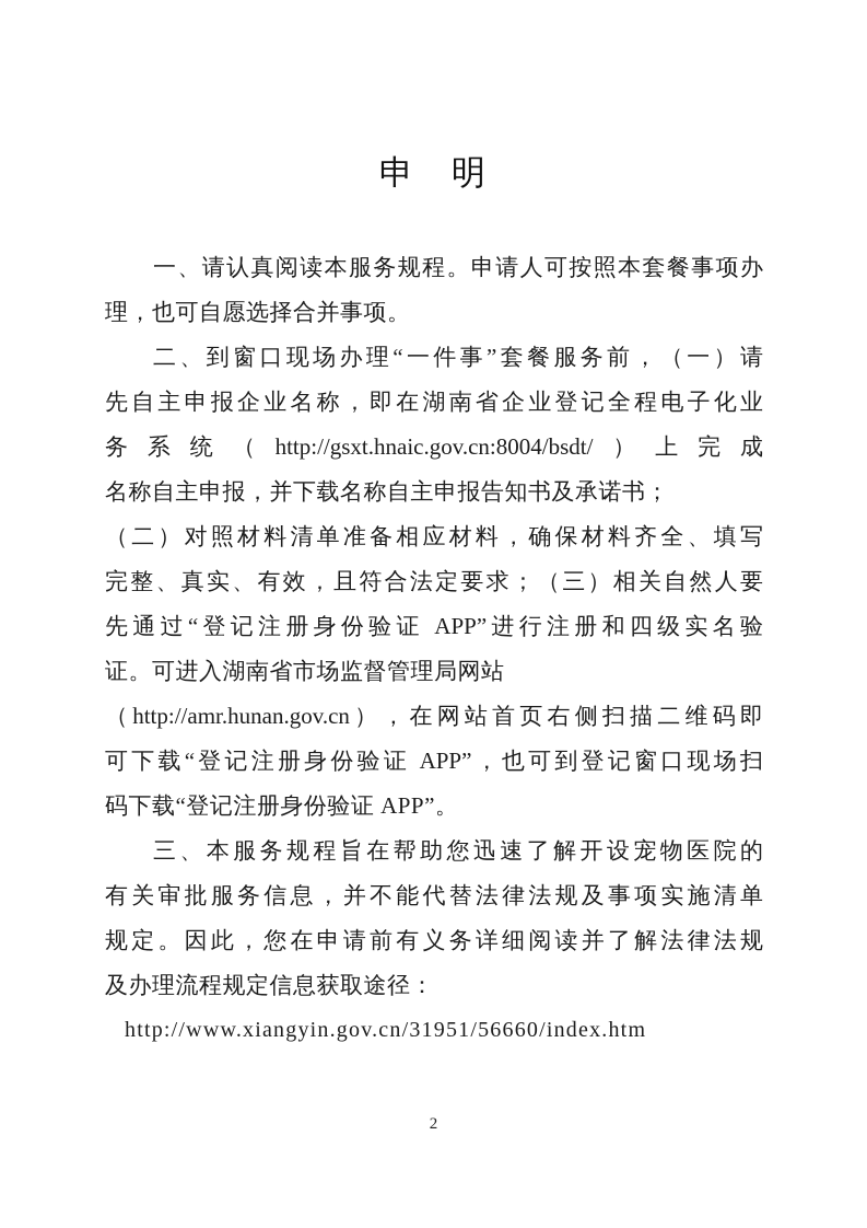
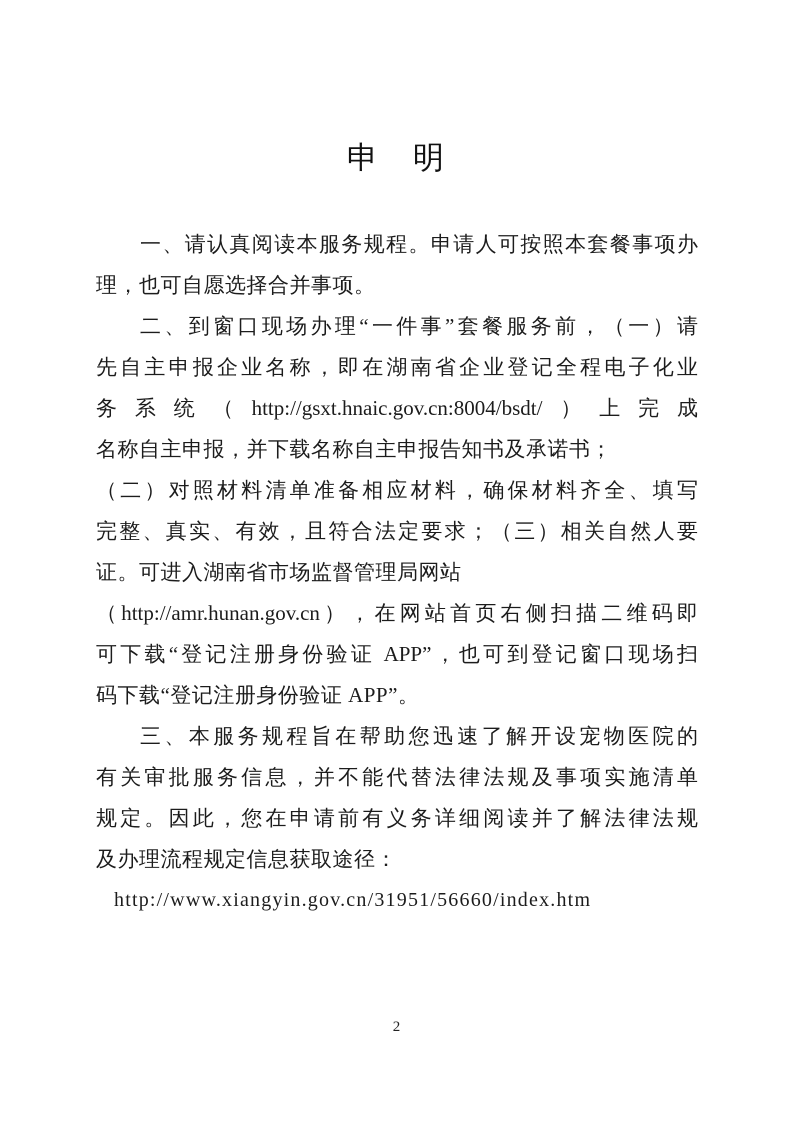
  申 明
  一、请认真阅读本服务规程。申请人可按照本套餐事项办
  理，也可自愿选择合并事项。
  二、到窗口现场办理“一件事”套餐服务前，（一）请
  先自主申报企业名称，即在湖南省企业登记全程电子化业
  务系统（http://gsxt.hnaic.gov.cn:8004/bsdt/）上完成
  名称自主申报，并下载名称自主申报告知书及承诺书；
  （二）对照材料清单准备相应材料，确保材料齐全、填写
  完整、真实、有效，且符合法定要求；（三）相关自然人要
- 先通过“登记注册身份验证 APP”进行注册和四级实名验
  证。可进入湖南省市场监督管理局网站
  （http://amr.hunan.gov.cn），在网站首页右侧扫描二维码即
  可下载“登记注册身份验证 APP”，也可到登记窗口现场扫
  码下载“登记注册身份验证 APP”。
  三、本服务规程旨在帮助您迅速了解开设宠物医院的
  有关审批服务信息，并不能代替法律法规及事项实施清单
  规定。因此，您在申请前有义务详细阅读并了解法律法规
  及办理流程规定信息获取途径：
  http://www.xiangyin.gov.cn/31951/56660/index.htm
  2
